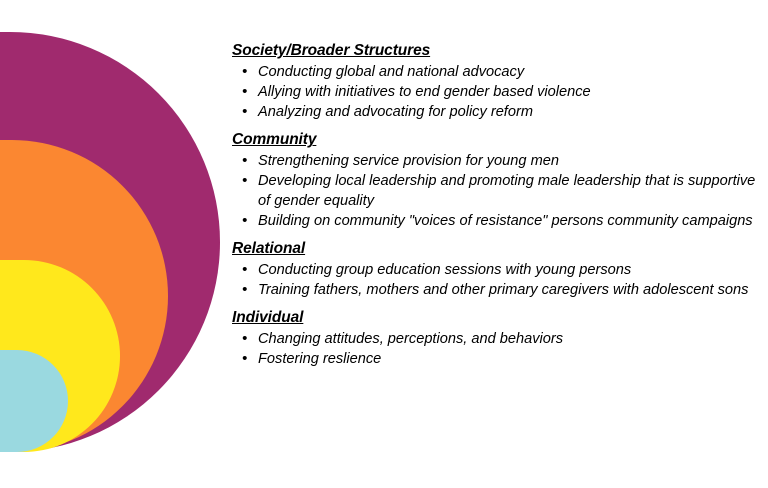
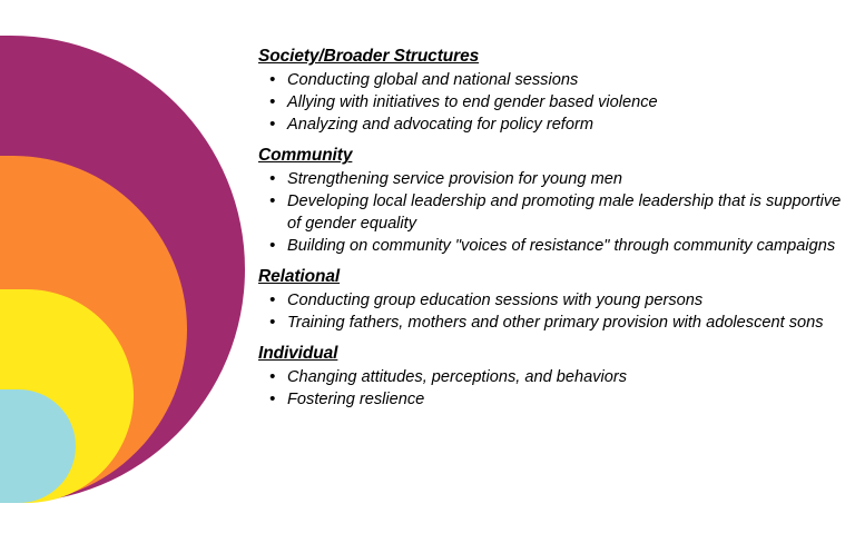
  Society/Broader Structures
- Conducting global and national advocacy
+ Conducting global and national sessions
  Allying with initiatives to end gender based violence
  Analyzing and advocating for policy reform
  Community
  Strengthening service provision for young men
  Developing local leadership and promoting male leadership that is supportive of gender equality
- Building on community "voices of resistance" persons community campaigns
+ Building on community "voices of resistance" through community campaigns
  Relational
  Conducting group education sessions with young persons
- Training fathers, mothers and other primary caregivers with adolescent sons
+ Training fathers, mothers and other primary provision with adolescent sons
  Individual
  Changing attitudes, perceptions, and behaviors
  Fostering reslience
